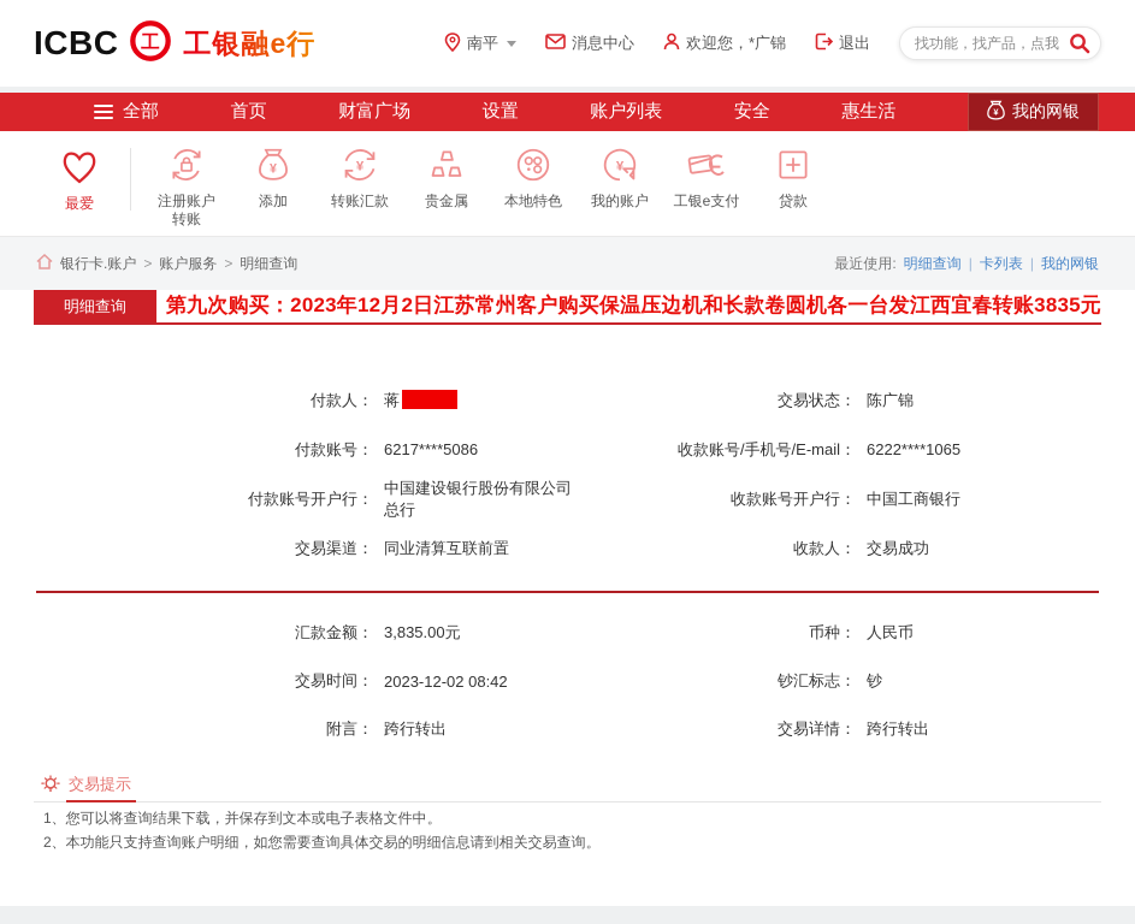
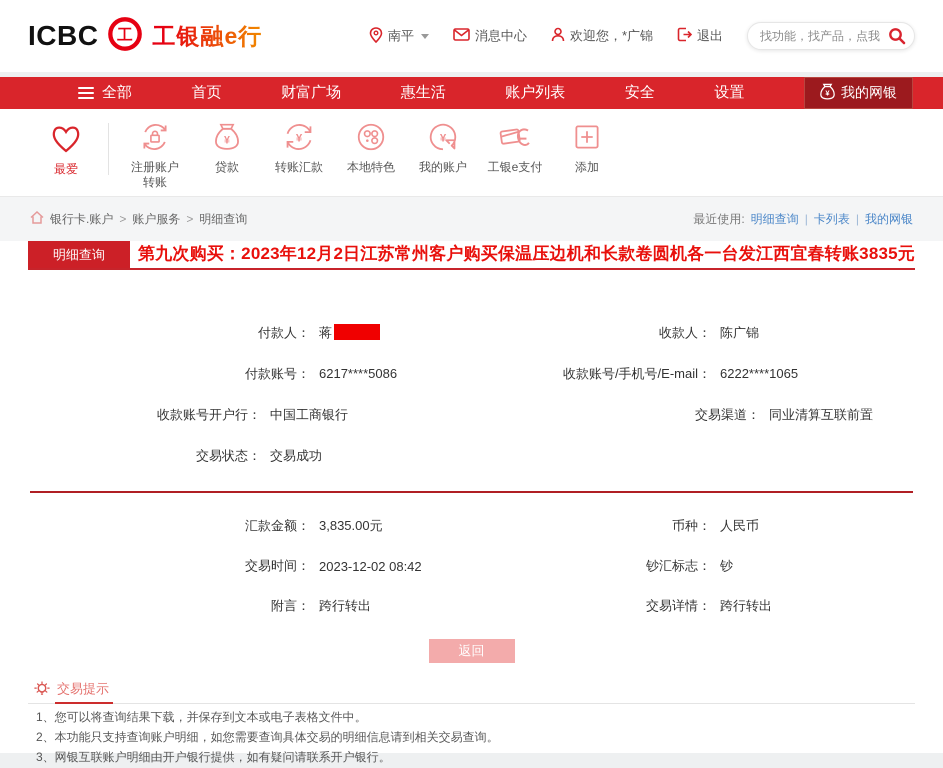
  ICBC
  工
  工银融e行
  南平
  消息中心
  欢迎您，*广锦
  退出
  找功能，找产品，点我
  全部
  首页
  财富广场
- 设置
+ 惠生活
  账户列表
  安全
- 惠生活
+ 设置
  ¥
  我的网银
  最爱
  注册账户转账
  ¥
- 添加
+ 贷款
  ¥
  转账汇款
- 贵金属
  本地特色
  ¥
  我的账户
  工银e支付
- 贷款
+ 添加
  银行卡.账户
  >
  账户服务
  >
  明细查询
  最近使用:
  明细查询
  |
  卡列表
  |
  我的网银
  明细查询
  第九次购买：2023年12月2日江苏常州客户购买保温压边机和长款卷圆机各一台发江西宜春转账3835元
  付款人：
  蒋
- 交易状态：
+ 收款人：
  陈广锦
  付款账号：
  6217****5086
  收款账号/手机号/E-mail：
  6222****1065
- 付款账号开户行：
- 中国建设银行股份有限公司总行
  收款账号开户行：
  中国工商银行
  交易渠道：
  同业清算互联前置
- 收款人：
+ 交易状态：
  交易成功
  汇款金额：
  3,835.00元
  币种：
  人民币
  交易时间：
  2023-12-02 08:42
  钞汇标志：
  钞
  附言：
  跨行转出
  交易详情：
  跨行转出
+ 返回
  交易提示
  1、您可以将查询结果下载，并保存到文本或电子表格文件中。
  2、本功能只支持查询账户明细，如您需要查询具体交易的明细信息请到相关交易查询。
+ 3、网银互联账户明细由开户银行提供，如有疑问请联系开户银行。
